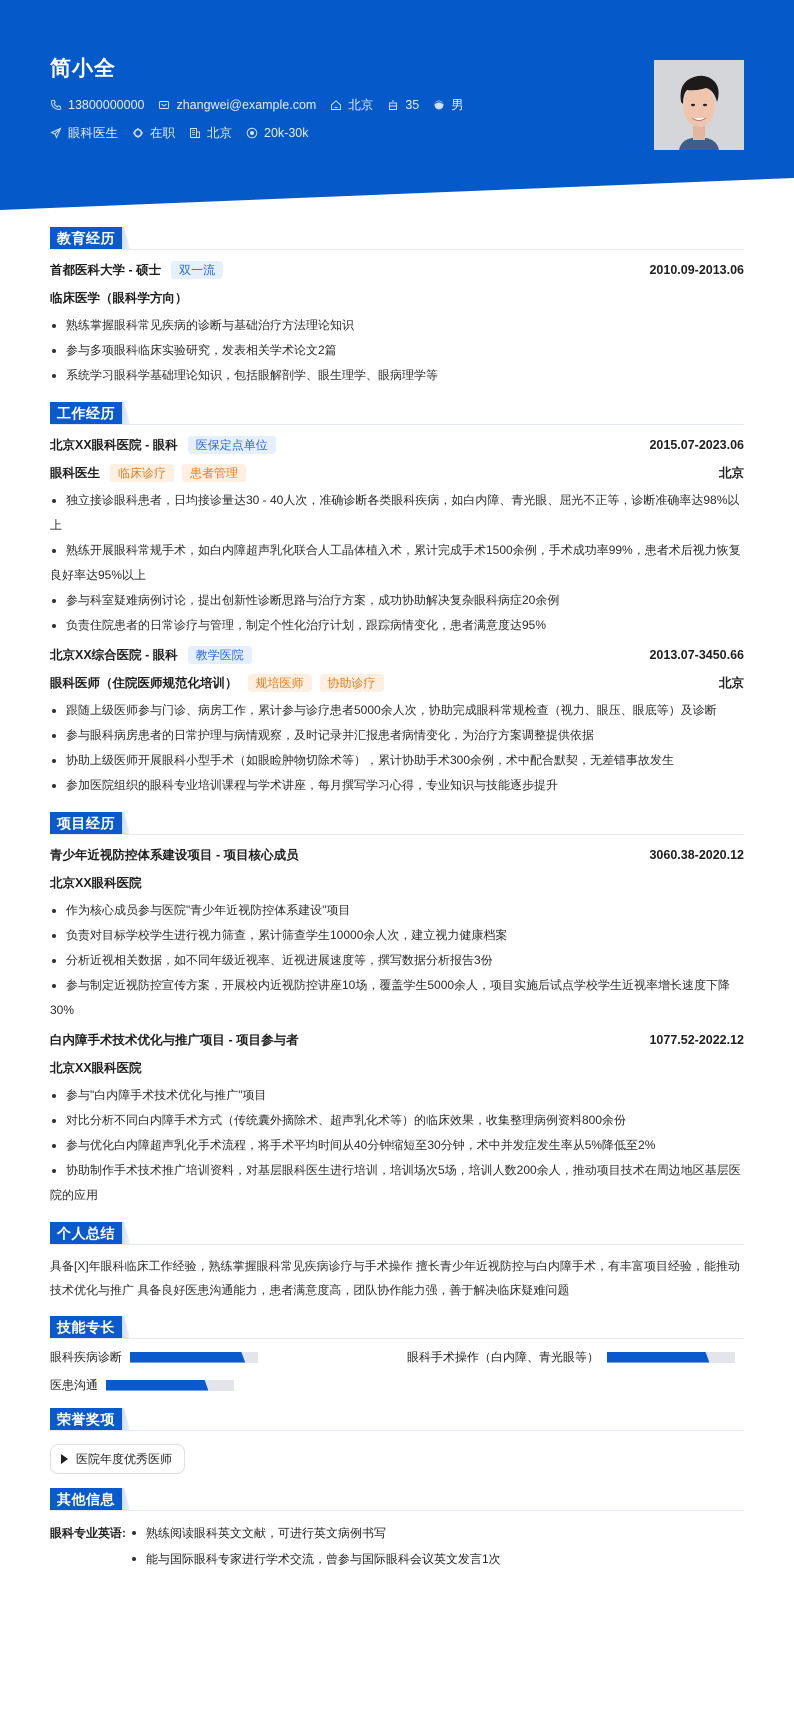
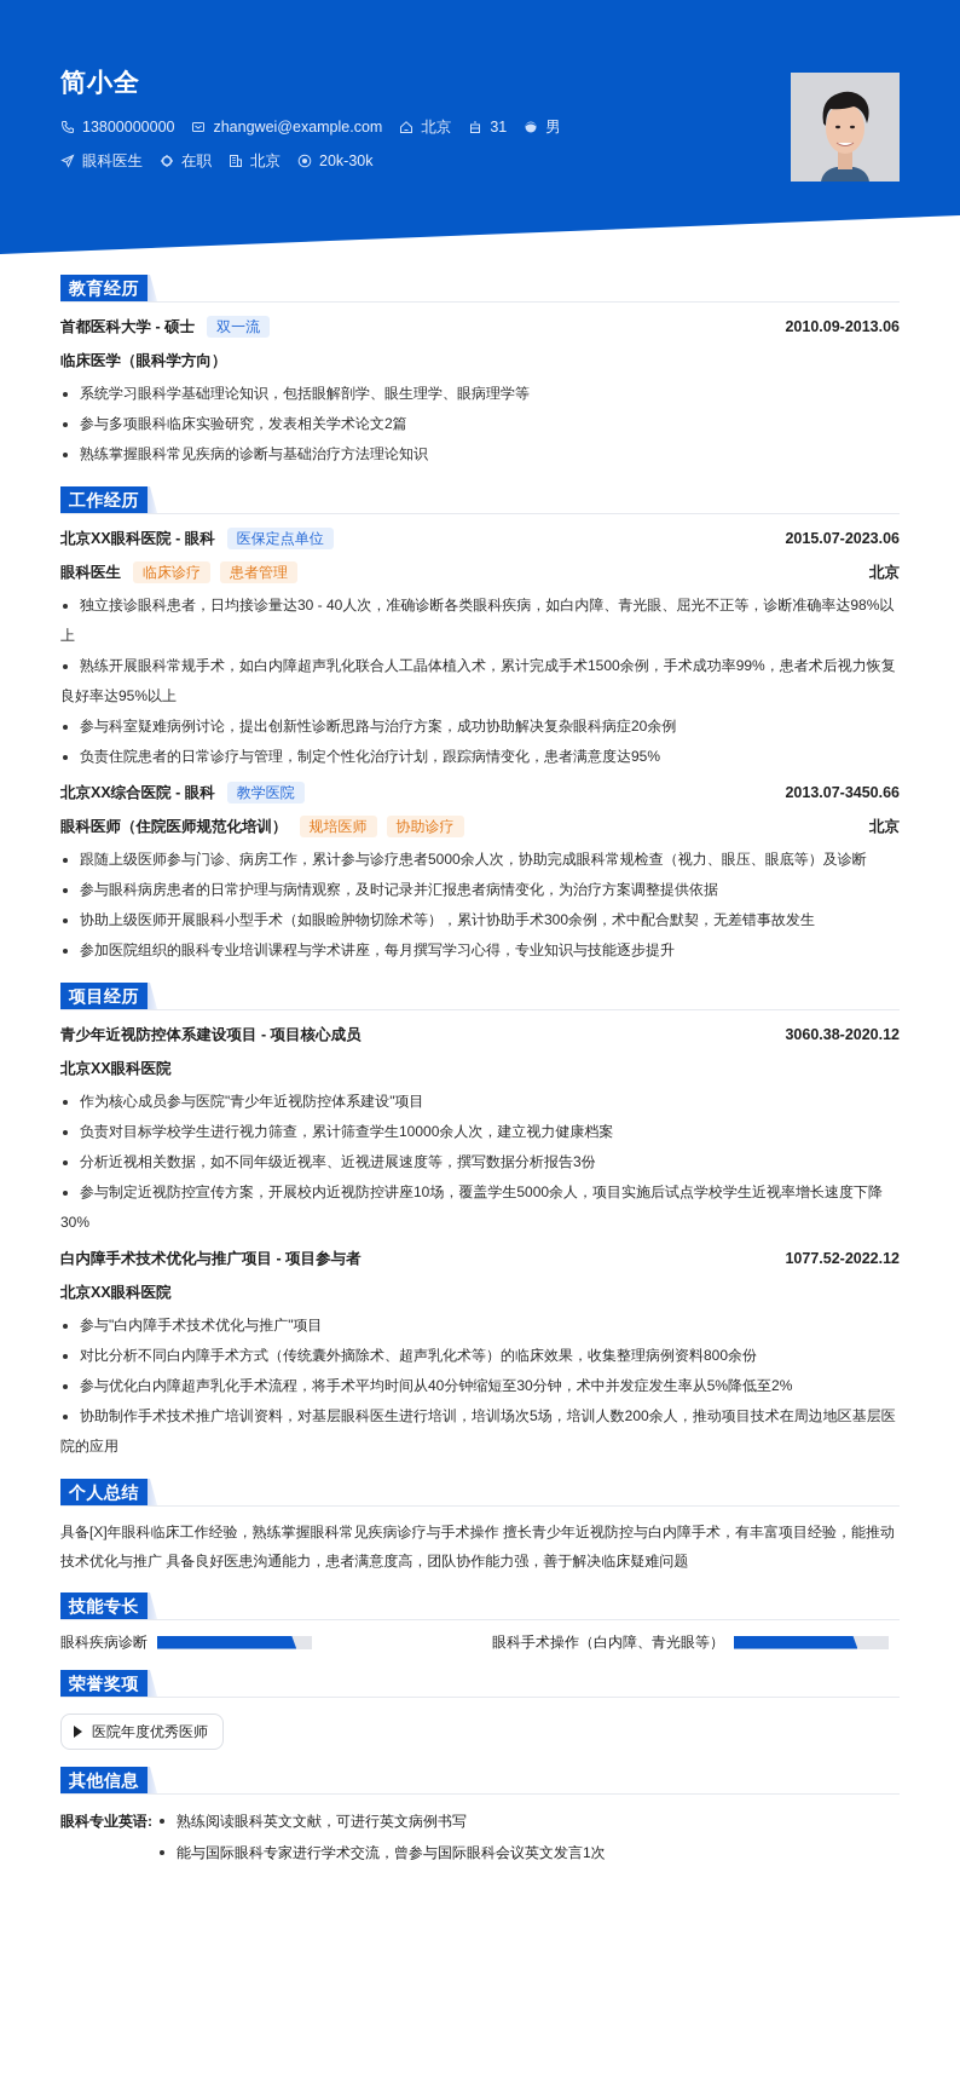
  简小全
  13800000000
  zhangwei@example.com
  北京
- 35
+ 31
  男
  眼科医生
  在职
  北京
  20k-30k
  教育经历
  首都医科大学 - 硕士
  双一流
  2010.09-2013.06
  临床医学（眼科学方向）
- 熟练掌握眼科常见疾病的诊断与基础治疗方法理论知识
+ 系统学习眼科学基础理论知识，包括眼解剖学、眼生理学、眼病理学等
  参与多项眼科临床实验研究，发表相关学术论文2篇
- 系统学习眼科学基础理论知识，包括眼解剖学、眼生理学、眼病理学等
+ 熟练掌握眼科常见疾病的诊断与基础治疗方法理论知识
  工作经历
  北京XX眼科医院 - 眼科
  医保定点单位
  2015.07-2023.06
  眼科医生
  临床诊疗
  患者管理
  北京
  独立接诊眼科患者，日均接诊量达30 - 40人次，准确诊断各类眼科疾病，如白内障、青光眼、屈光不正等，诊断准确率达98%以上
  熟练开展眼科常规手术，如白内障超声乳化联合人工晶体植入术，累计完成手术1500余例，手术成功率99%，患者术后视力恢复良好率达95%以上
  参与科室疑难病例讨论，提出创新性诊断思路与治疗方案，成功协助解决复杂眼科病症20余例
  负责住院患者的日常诊疗与管理，制定个性化治疗计划，跟踪病情变化，患者满意度达95%
  北京XX综合医院 - 眼科
  教学医院
  2013.07-3450.66
  眼科医师（住院医师规范化培训）
  规培医师
  协助诊疗
  北京
  跟随上级医师参与门诊、病房工作，累计参与诊疗患者5000余人次，协助完成眼科常规检查（视力、眼压、眼底等）及诊断
  参与眼科病房患者的日常护理与病情观察，及时记录并汇报患者病情变化，为治疗方案调整提供依据
  协助上级医师开展眼科小型手术（如眼睑肿物切除术等），累计协助手术300余例，术中配合默契，无差错事故发生
  参加医院组织的眼科专业培训课程与学术讲座，每月撰写学习心得，专业知识与技能逐步提升
  项目经历
  青少年近视防控体系建设项目 - 项目核心成员
  3060.38-2020.12
  北京XX眼科医院
  作为核心成员参与医院"青少年近视防控体系建设"项目
  负责对目标学校学生进行视力筛查，累计筛查学生10000余人次，建立视力健康档案
  分析近视相关数据，如不同年级近视率、近视进展速度等，撰写数据分析报告3份
  参与制定近视防控宣传方案，开展校内近视防控讲座10场，覆盖学生5000余人，项目实施后试点学校学生近视率增长速度下降30%
  白内障手术技术优化与推广项目 - 项目参与者
  1077.52-2022.12
  北京XX眼科医院
  参与"白内障手术技术优化与推广"项目
  对比分析不同白内障手术方式（传统囊外摘除术、超声乳化术等）的临床效果，收集整理病例资料800余份
  参与优化白内障超声乳化手术流程，将手术平均时间从40分钟缩短至30分钟，术中并发症发生率从5%降低至2%
  协助制作手术技术推广培训资料，对基层眼科医生进行培训，培训场次5场，培训人数200余人，推动项目技术在周边地区基层医院的应用
  个人总结
  具备[X]年眼科临床工作经验，熟练掌握眼科常见疾病诊疗与手术操作 擅长青少年近视防控与白内障手术，有丰富项目经验，能推动技术优化与推广 具备良好医患沟通能力，患者满意度高，团队协作能力强，善于解决临床疑难问题
  技能专长
  眼科疾病诊断
  眼科手术操作（白内障、青光眼等）
- 医患沟通
  荣誉奖项
  医院年度优秀医师
  其他信息
  眼科专业英语:
  熟练阅读眼科英文文献，可进行英文病例书写
  能与国际眼科专家进行学术交流，曾参与国际眼科会议英文发言1次
